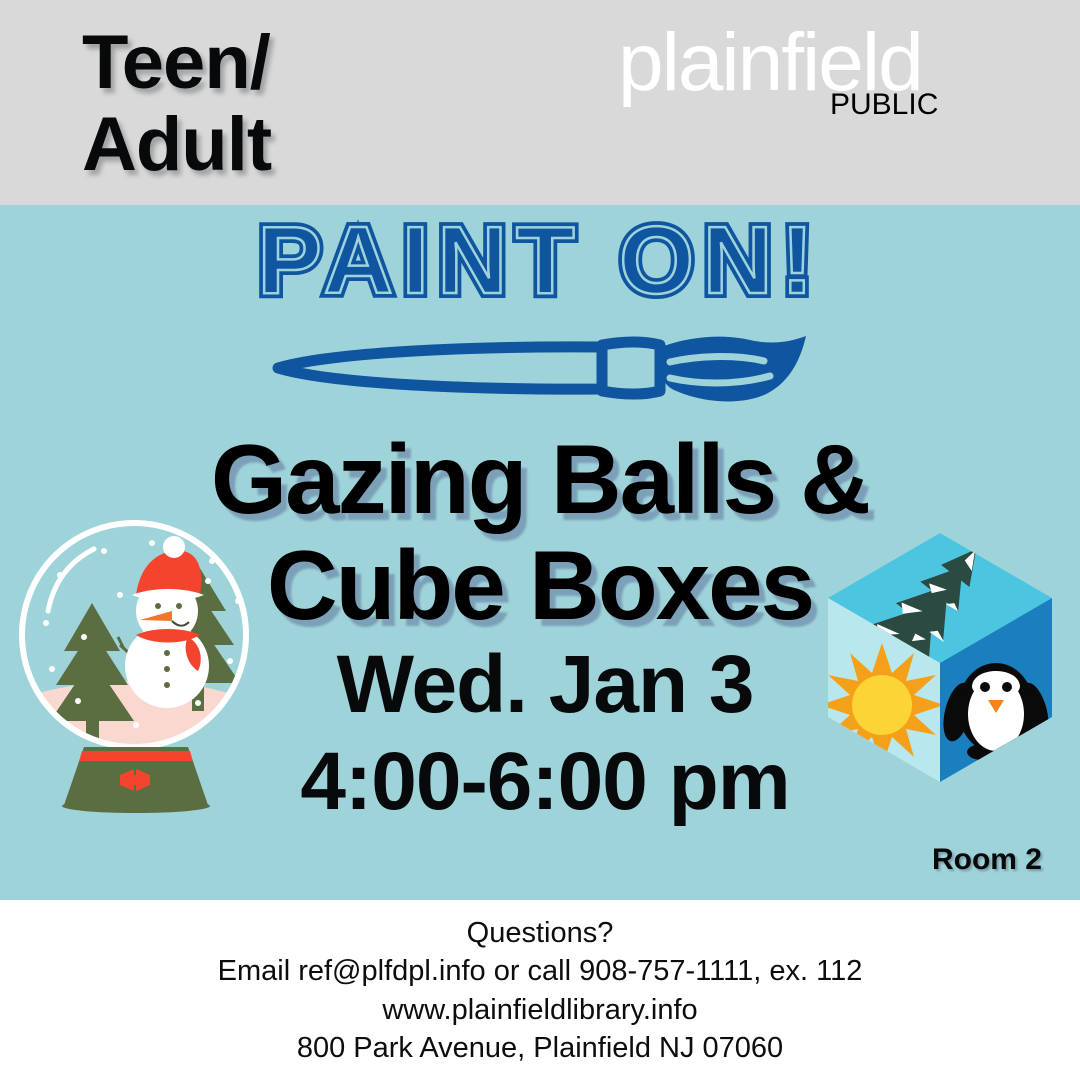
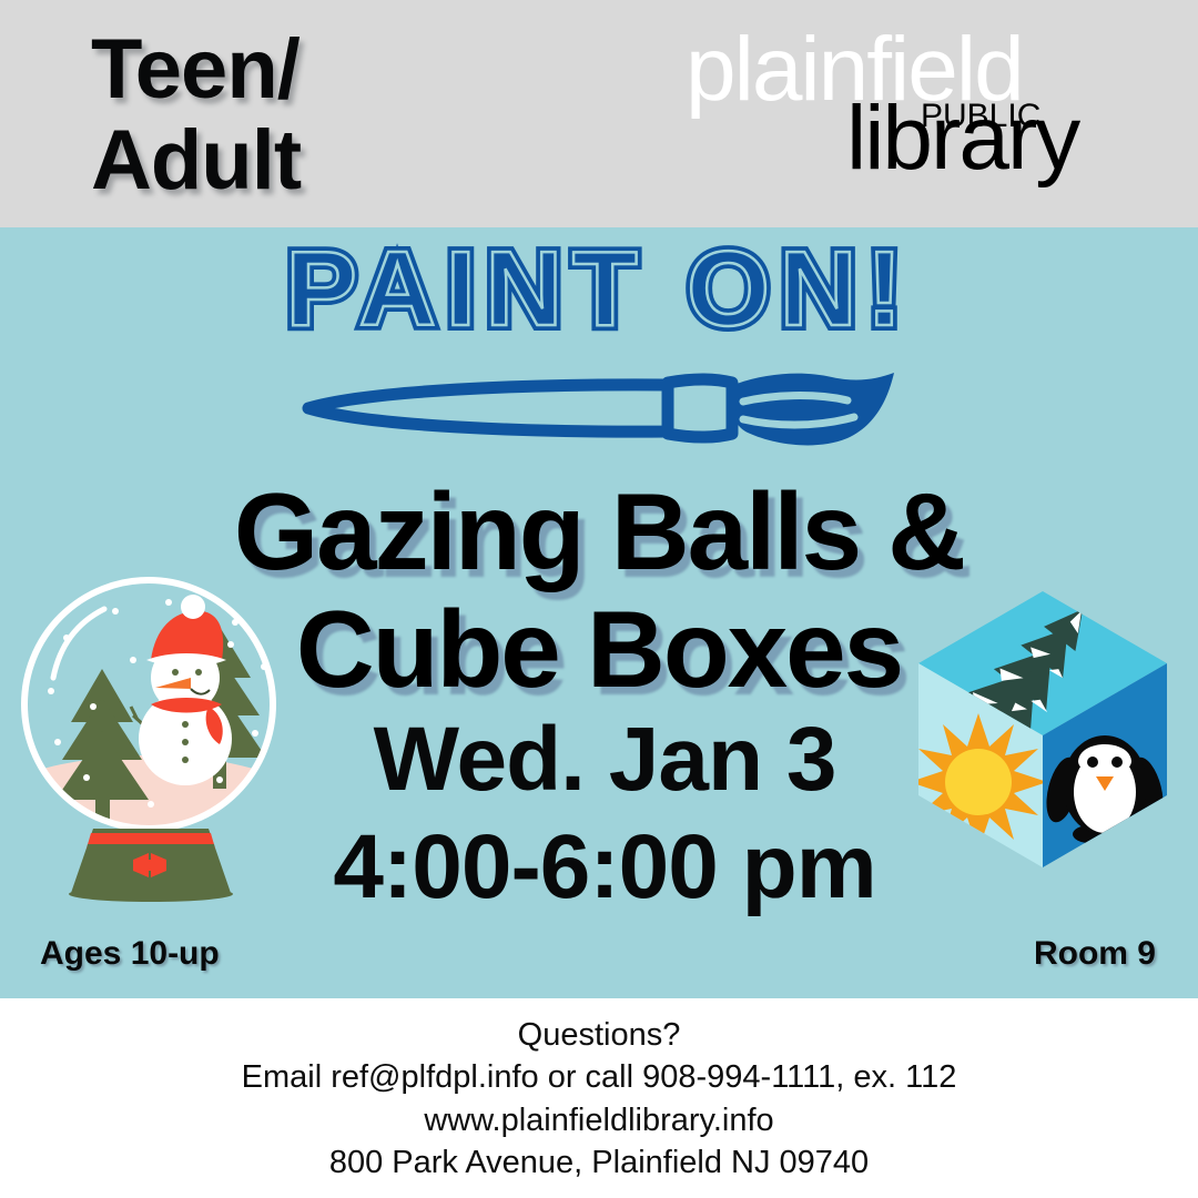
  Teen/
  Adult
  plainfield
+ library
  PUBLIC
  PAINT ON!
  Gazing Balls &
  Cube Boxes
  Wed. Jan 3
  4:00-6:00 pm
+ Ages 10-up
- Room 2
+ Room 9
  Questions?
- Email ref@plfdpl.info or call 908-757-1111, ex. 112
+ Email ref@plfdpl.info or call 908-994-1111, ex. 112
  www.plainfieldlibrary.info
- 800 Park Avenue, Plainfield NJ 07060
+ 800 Park Avenue, Plainfield NJ 09740
